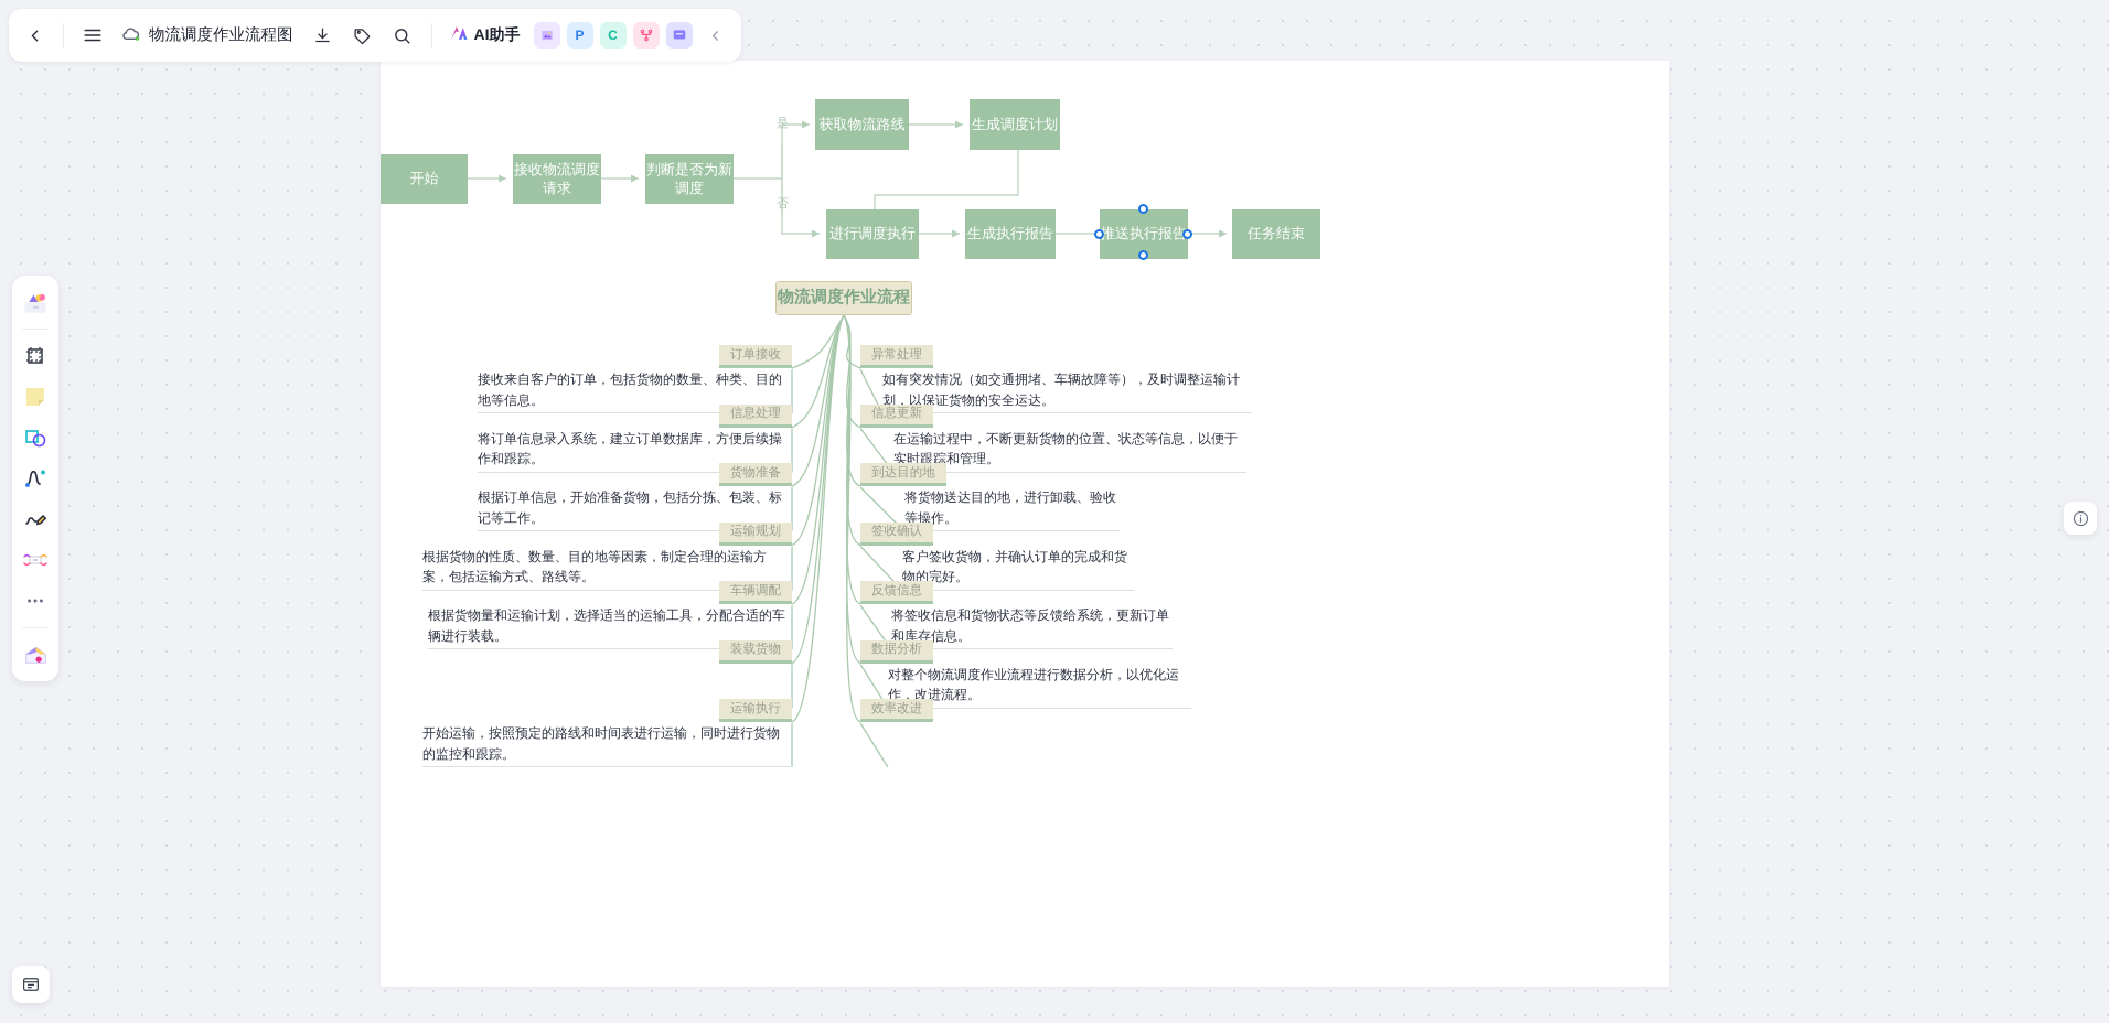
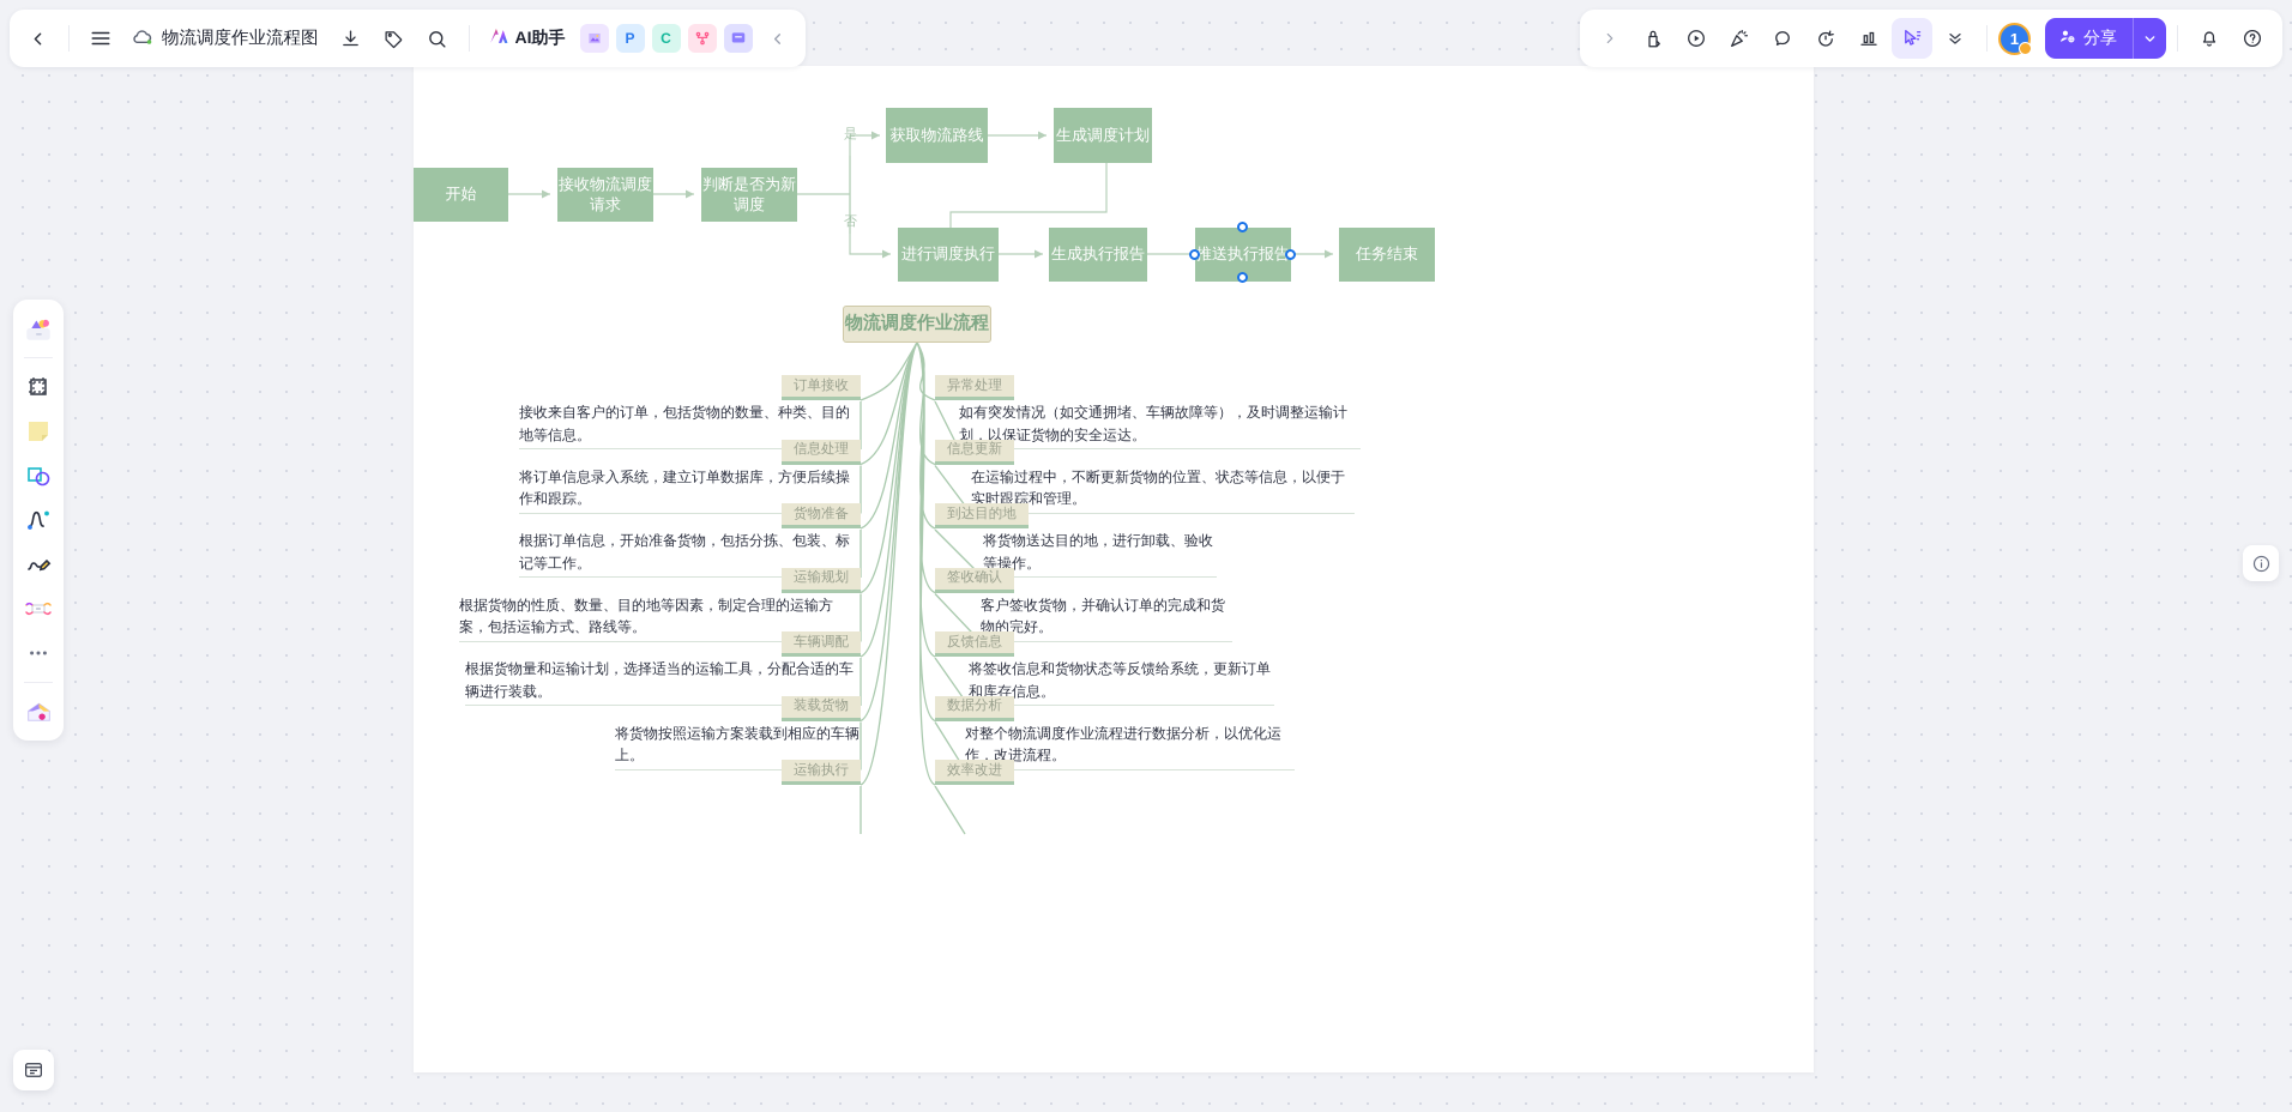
  开始
  接收物流调度请求
  判断是否为新调度
  获取物流路线
  生成调度计划
  进行调度执行
  生成执行报告
  推送执行报告
  任务结束
  是
  否
  物流调度作业流程
  订单接收
  接收来自客户的订单，包括货物的数量、种类、目的地等信息。
  信息处理
  将订单信息录入系统，建立订单数据库，方便后续操作和跟踪。
  货物准备
  根据订单信息，开始准备货物，包括分拣、包装、标记等工作。
  运输规划
  根据货物的性质、数量、目的地等因素，制定合理的运输方案，包括运输方式、路线等。
  车辆调配
  根据货物量和运输计划，选择适当的运输工具，分配合适的车辆进行装载。
  装载货物
+ 将货物按照运输方案装载到相应的车辆上。
  运输执行
- 开始运输，按照预定的路线和时间表进行运输，同时进行货物的监控和跟踪。
  异常处理
  如有突发情况（如交通拥堵、车辆故障等），及时调整运输计划，以保证货物的安全运达。
  信息更新
  在运输过程中，不断更新货物的位置、状态等信息，以便于实时跟踪和管理。
  到达目的地
  将货物送达目的地，进行卸载、验收等操作。
  签收确认
  客户签收货物，并确认订单的完成和货物的完好。
  反馈信息
  将签收信息和货物状态等反馈给系统，更新订单和库存信息。
  数据分析
  对整个物流调度作业流程进行数据分析，以优化运作，改进流程。
  效率改进
  物流调度作业流程图
  AI助手
  P
  C
+ 1
+ 分享
